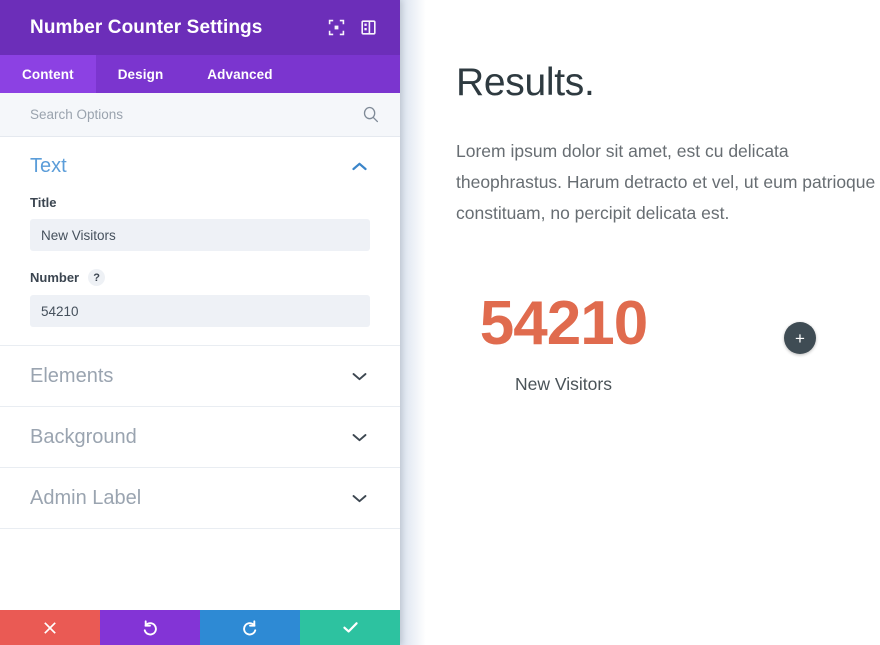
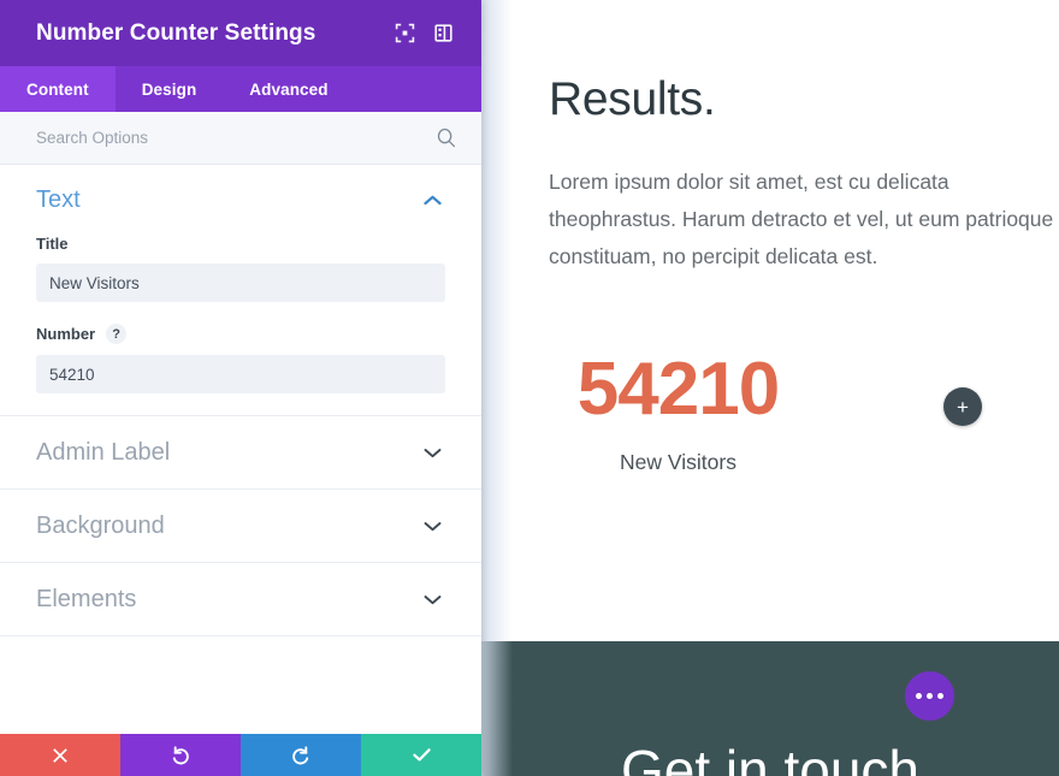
  Results.
  Lorem ipsum dolor sit amet, est cu delicata theophrastus. Harum detracto et vel, ut eum patrioque constituam, no percipit delicata est.
  54210
  New Visitors
  +
+ Get in touch
  Number Counter Settings
  Content
  Design
  Advanced
  Search Options
  Text
  Title
  New Visitors
  Number
  ?
  54210
- Elements
+ Admin Label
  Background
- Admin Label
+ Elements
